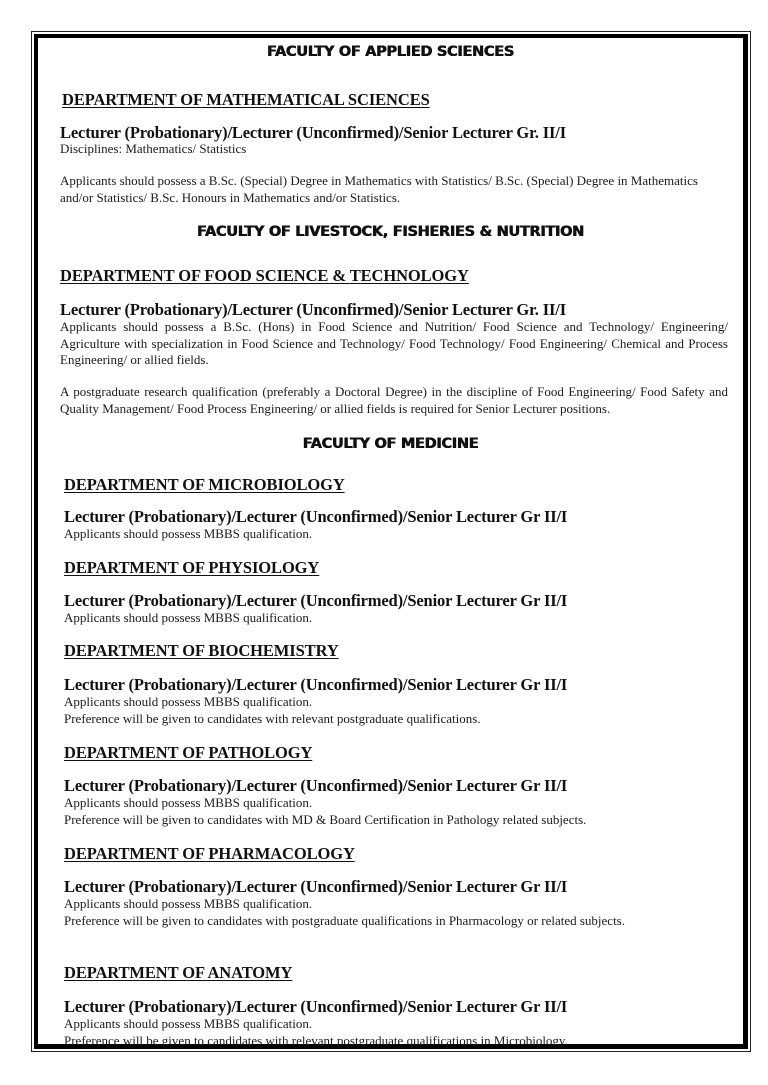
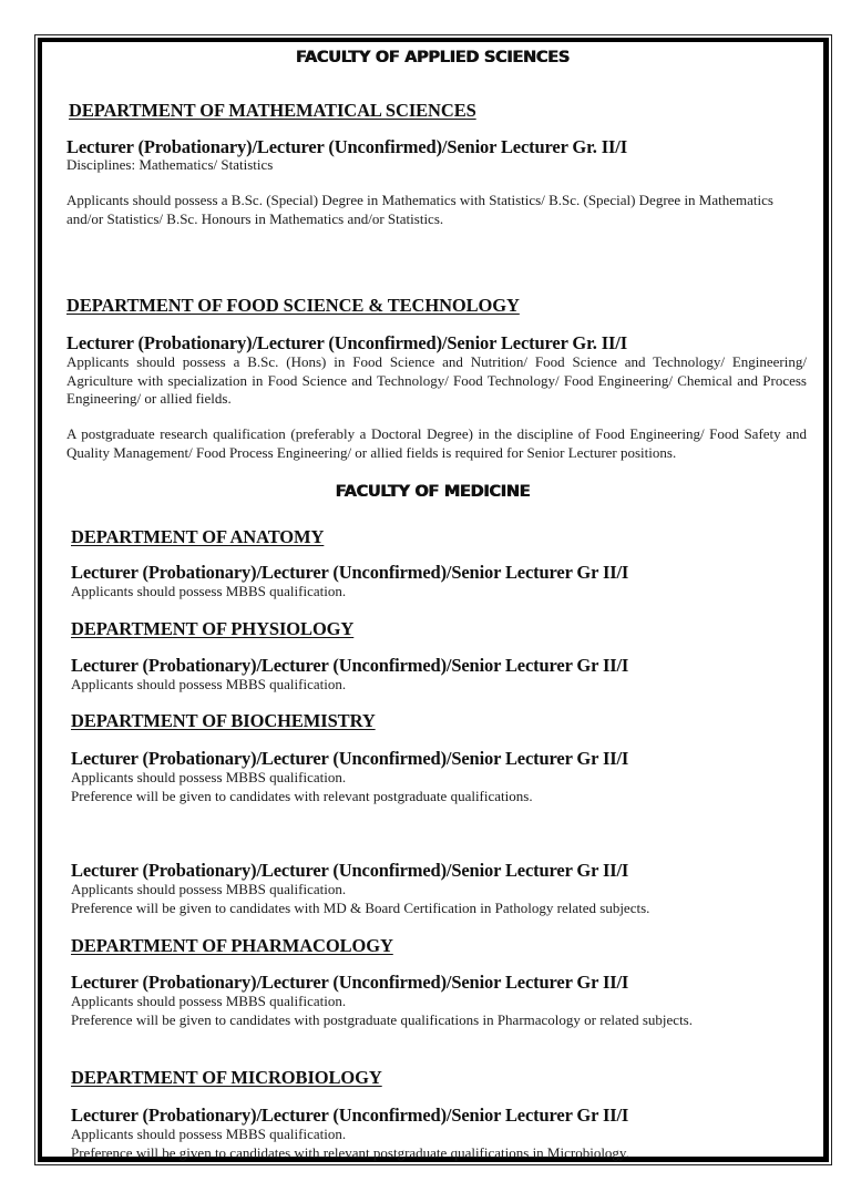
  FACULTY OF APPLIED SCIENCES
  DEPARTMENT OF MATHEMATICAL SCIENCES
  Lecturer (Probationary)/Lecturer (Unconfirmed)/Senior Lecturer Gr. II/I
  Disciplines: Mathematics/ Statistics
  Applicants should possess a B.Sc. (Special) Degree in Mathematics with Statistics/ B.Sc. (Special) Degree in Mathematics and/or Statistics/ B.Sc. Honours in Mathematics and/or Statistics.
- FACULTY OF LIVESTOCK, FISHERIES & NUTRITION
  DEPARTMENT OF FOOD SCIENCE & TECHNOLOGY
  Lecturer (Probationary)/Lecturer (Unconfirmed)/Senior Lecturer Gr. II/I
  Applicants should possess a B.Sc. (Hons) in Food Science and Nutrition/ Food Science and Technology/ Engineering/ Agriculture with specialization in Food Science and Technology/ Food Technology/ Food Engineering/ Chemical and Process Engineering/ or allied fields.
  A postgraduate research qualification (preferably a Doctoral Degree) in the discipline of Food Engineering/ Food Safety and Quality Management/ Food Process Engineering/ or allied fields is required for Senior Lecturer positions.
  FACULTY OF MEDICINE
- DEPARTMENT OF MICROBIOLOGY
+ DEPARTMENT OF ANATOMY
  Lecturer (Probationary)/Lecturer (Unconfirmed)/Senior Lecturer Gr II/I
  Applicants should possess MBBS qualification.
  DEPARTMENT OF PHYSIOLOGY
  Lecturer (Probationary)/Lecturer (Unconfirmed)/Senior Lecturer Gr II/I
  Applicants should possess MBBS qualification.
  DEPARTMENT OF BIOCHEMISTRY
  Lecturer (Probationary)/Lecturer (Unconfirmed)/Senior Lecturer Gr II/I
  Applicants should possess MBBS qualification.
  Preference will be given to candidates with relevant postgraduate qualifications.
- DEPARTMENT OF PATHOLOGY
  Lecturer (Probationary)/Lecturer (Unconfirmed)/Senior Lecturer Gr II/I
  Applicants should possess MBBS qualification.
  Preference will be given to candidates with MD & Board Certification in Pathology related subjects.
  DEPARTMENT OF PHARMACOLOGY
  Lecturer (Probationary)/Lecturer (Unconfirmed)/Senior Lecturer Gr II/I
  Applicants should possess MBBS qualification.
  Preference will be given to candidates with postgraduate qualifications in Pharmacology or related subjects.
- DEPARTMENT OF ANATOMY
+ DEPARTMENT OF MICROBIOLOGY
  Lecturer (Probationary)/Lecturer (Unconfirmed)/Senior Lecturer Gr II/I
  Applicants should possess MBBS qualification.
  Preference will be given to candidates with relevant postgraduate qualifications in Microbiology.
